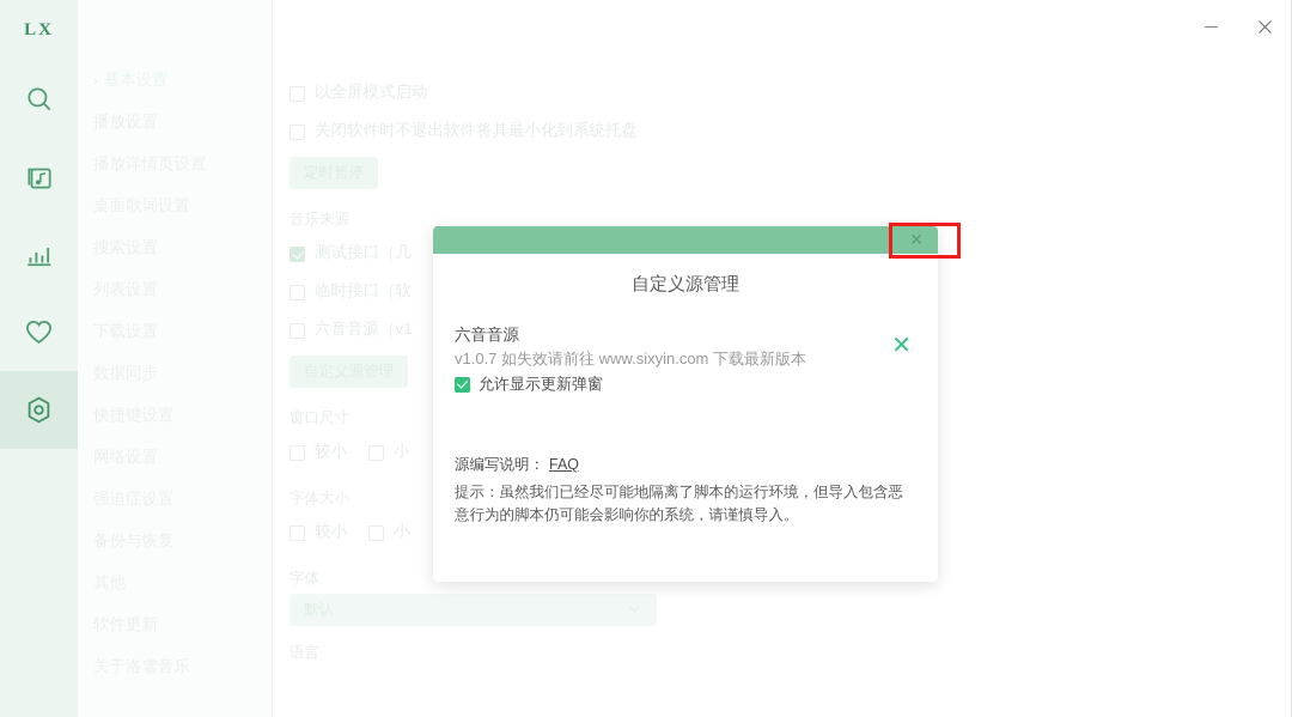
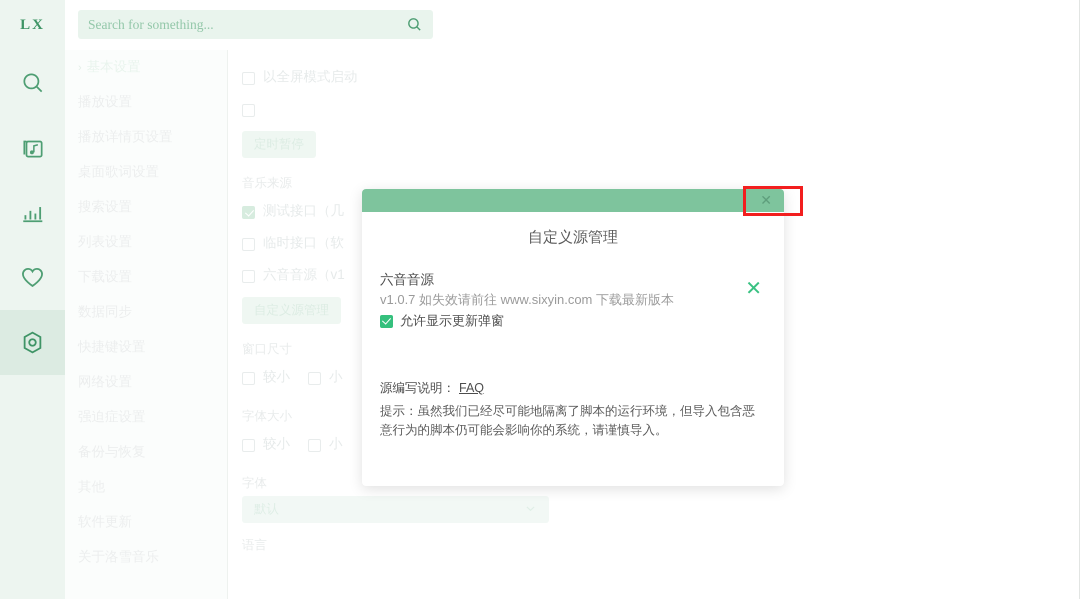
  LX
+ Search for something...
  以全屏模式启动
- 关闭软件时不退出软件将其最小化到系统托盘
  测试接口（几
  临时接口（软
  六音音源（v1
  较小
  小
  较小
  小
  ✕
  自定义源管理
  六音音源
  v1.0.7 如失效请前往 www.sixyin.com 下载最新版本
  允许显示更新弹窗
  ✕
  源编写说明： FAQ
  提示：虽然我们已经尽可能地隔离了脚本的运行环境，但导入包含恶意行为的脚本仍可能会影响你的系统，请谨慎导入。
